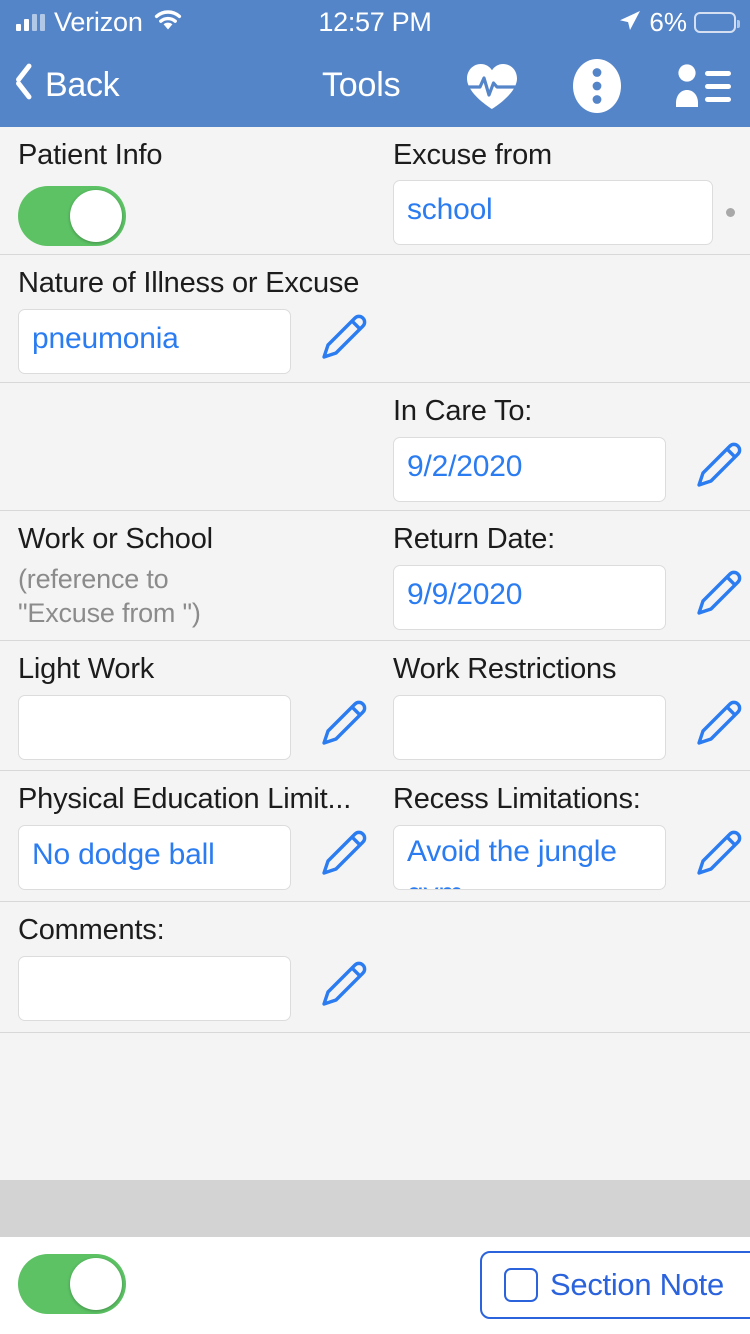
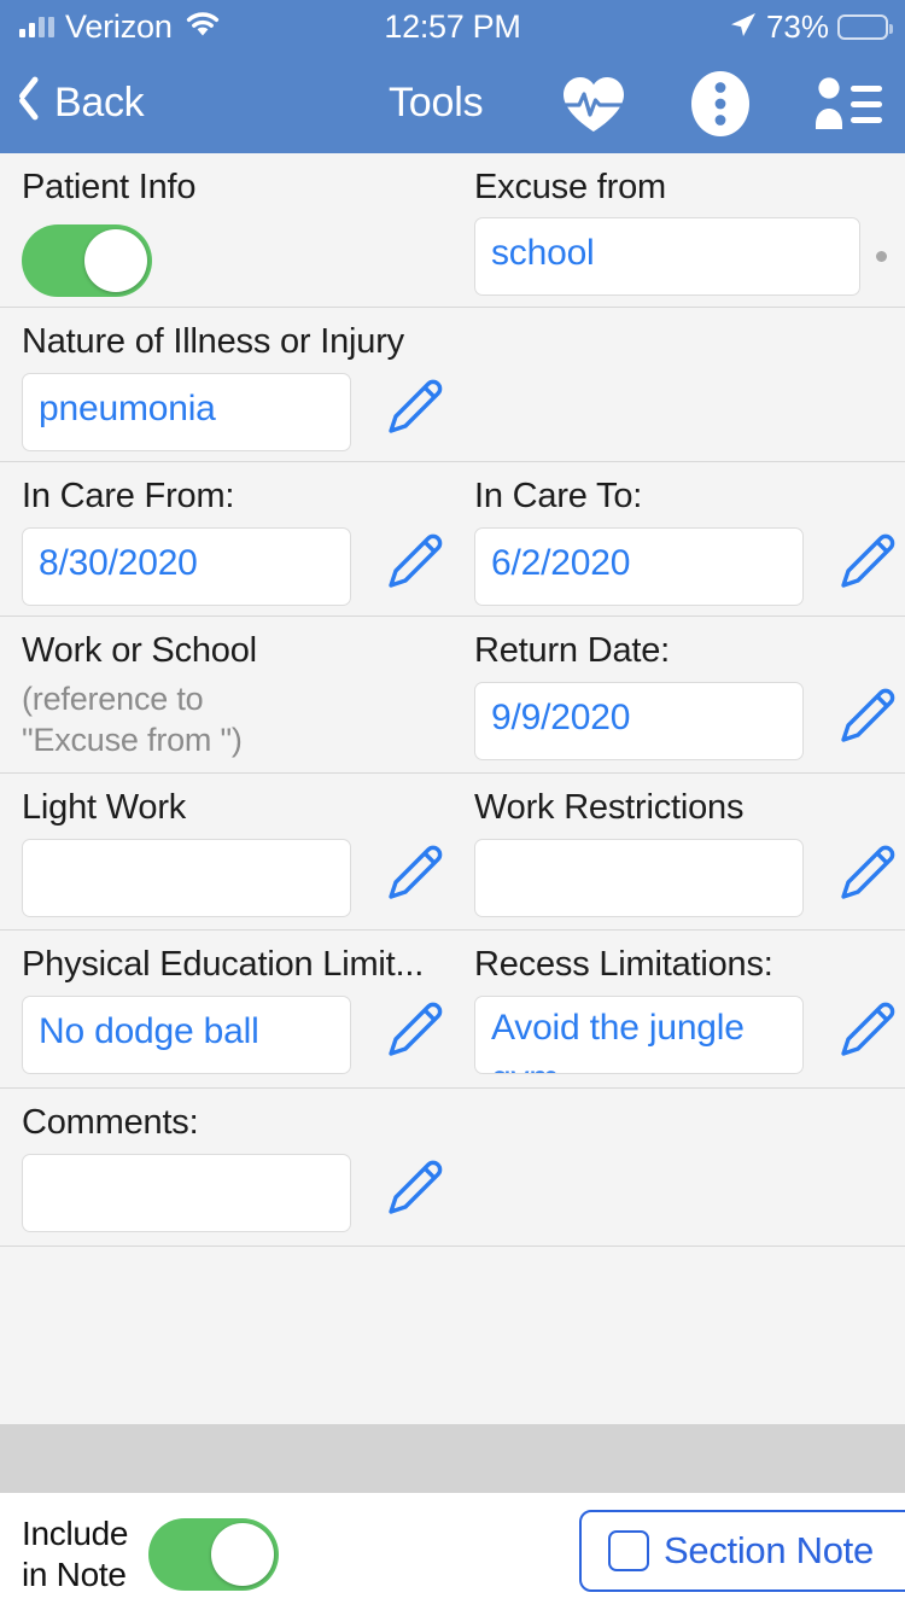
  Verizon
  12:57 PM
- 6%
+ 73%
  Back
  Tools
  Patient Info
  Excuse from
  school
- Nature of Illness or Excuse
+ Nature of Illness or Injury
  pneumonia
+ In Care From:
+ 8/30/2020
  In Care To:
- 9/2/2020
+ 6/2/2020
  Work or School
  (reference to
  "Excuse from ")
  Return Date:
  9/9/2020
  Light Work
  Work Restrictions
  Physical Education Limit...
  No dodge ball
  Recess Limitations:
  Avoid the jungle
  Comments:
+ Include
+ in Note
  Section Note
